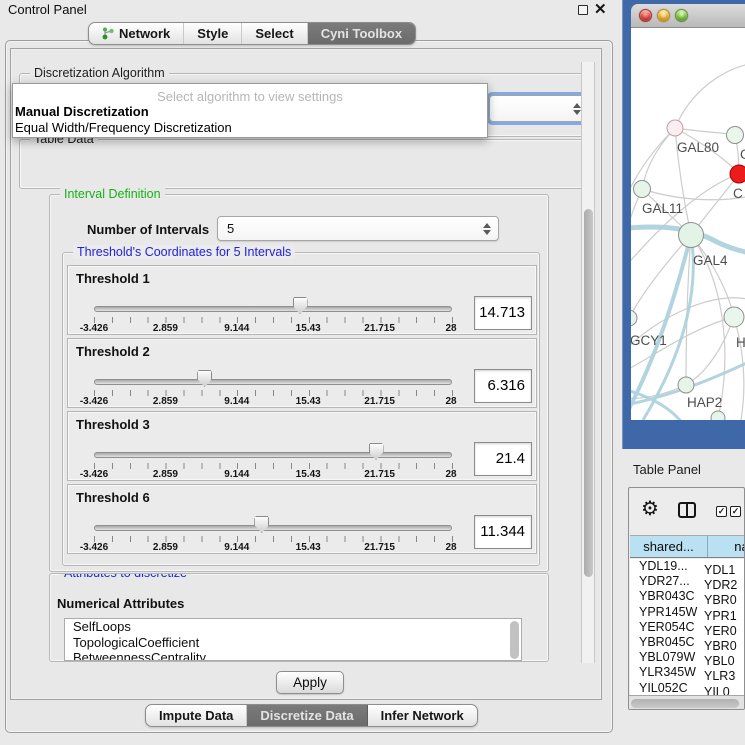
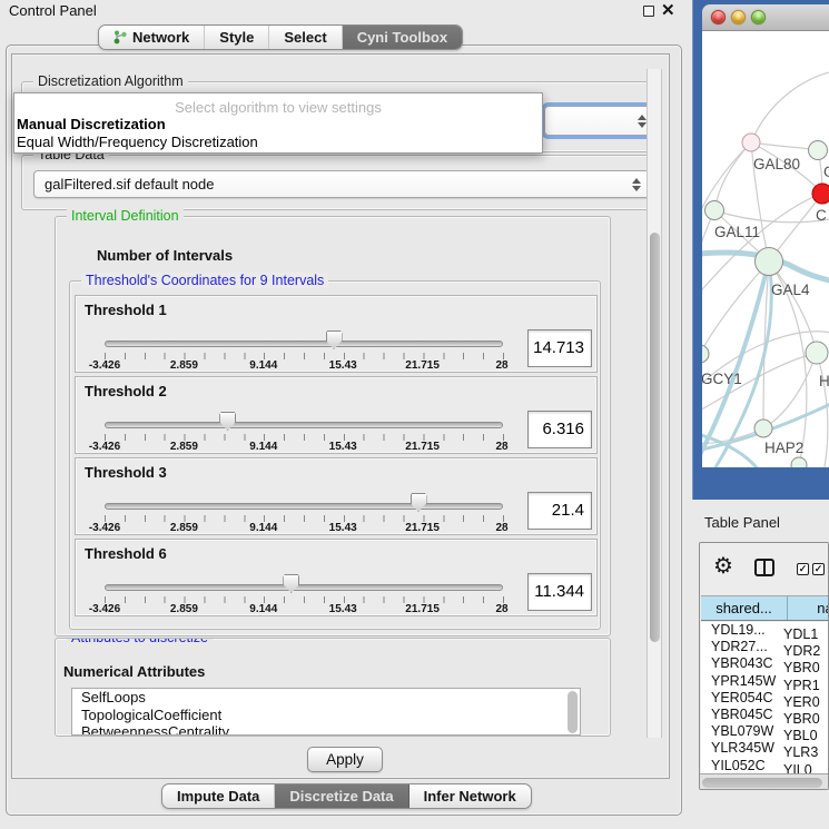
  Control Panel
  ✕
  Network
  Style
  Select
  Cyni Toolbox
  Discretization Algorithm
  Table Data
+ galFiltered.sif default node
  Interval Definition
  Number of Intervals
- 5
- Threshold's Coordinates for 5 Intervals
+ Threshold's Coordinates for 9 Intervals
  Threshold 1
  -3.426
  2.859
  9.144
  15.43
  21.715
  28
  14.713
  Threshold 2
  -3.426
  2.859
  9.144
  15.43
  21.715
  28
  6.316
  Threshold 3
  -3.426
  2.859
  9.144
  15.43
  21.715
  28
  21.4
  Threshold 6
  -3.426
  2.859
  9.144
  15.43
  21.715
  28
  11.344
  Numerical Attributes
  SelfLoops
  TopologicalCoefficient
  BetweennessCentrality
  Apply
  Select algorithm to view settings
  Manual Discretization
  Equal Width/Frequency Discretization
  Impute Data
  Discretize Data
  Infer Network
  GAL80
  C
  GAL11
  GAL4
  GCY1
  H
  HAP2
  Table Panel
  ⚙
  ✓
  ✓
  shared...
  YDL19... YDL1
  YDR27... YDR2
  YBR043C YBR0
  YPR145W YPR1
  YER054C YER0
  YBR045C YBR0
  YBL079W YBL0
  YLR345W YLR3
  YIL052C YIL0
